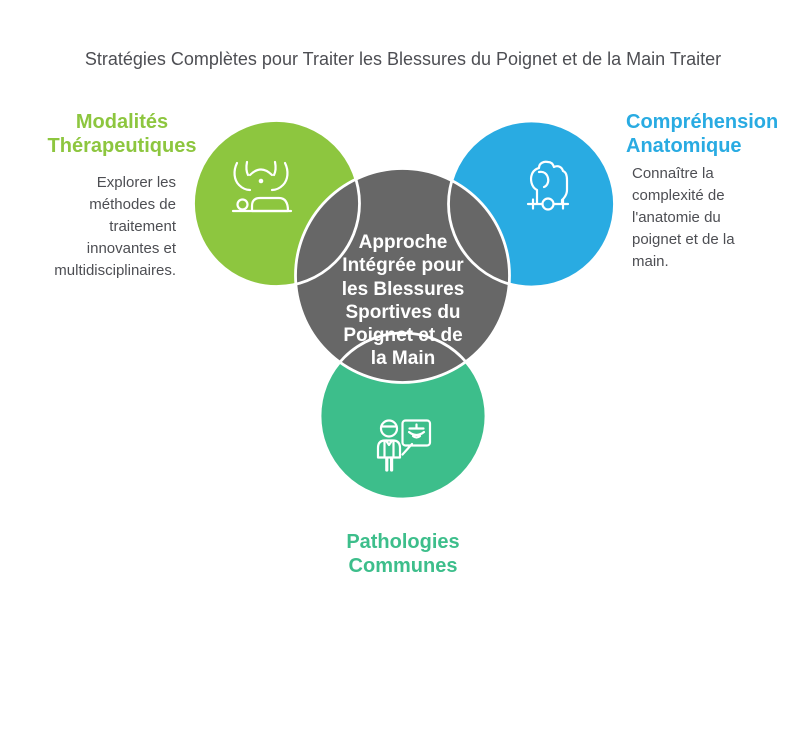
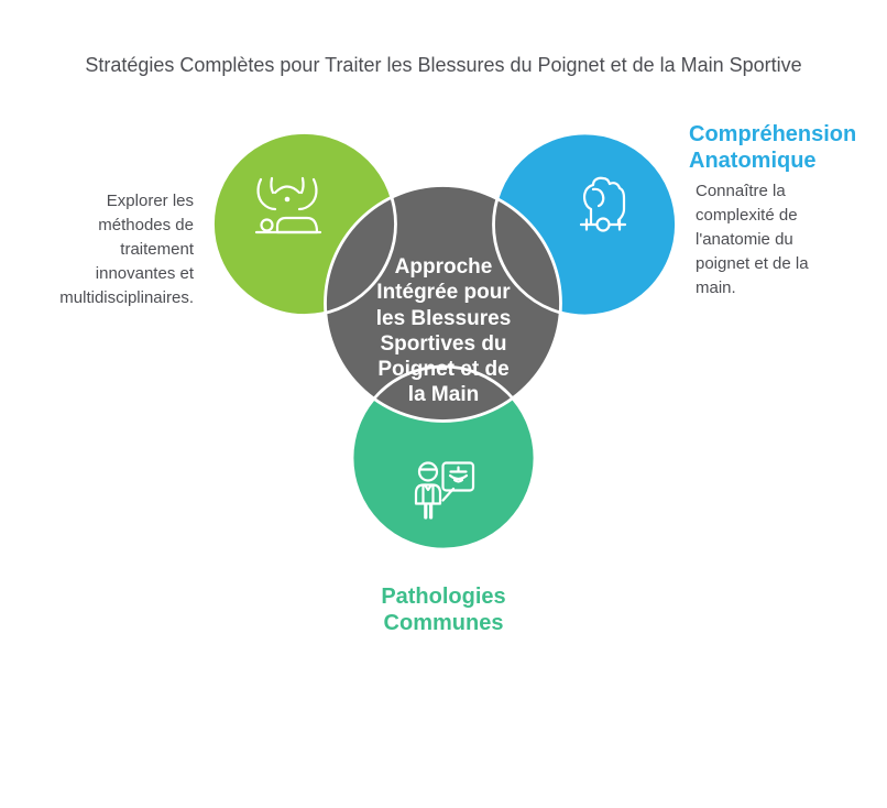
- Stratégies Complètes pour Traiter les Blessures du Poignet et de la Main Traiter
+ Stratégies Complètes pour Traiter les Blessures du Poignet et de la Main Sportive
  Approche
  Intégrée pour
  les Blessures
  Sportives du
  Poinett de
  la Main
- Modalités
- Thérapeutiques
  Explorer les
  méthodes de
  traitement
  innovantes et
  multidisciplinaires.
  Compréhension
  Anatomique
  Connaître la
  complexité de
  l'anatomie du
  poignet et de la
  main.
  Pathologies
  Communes
